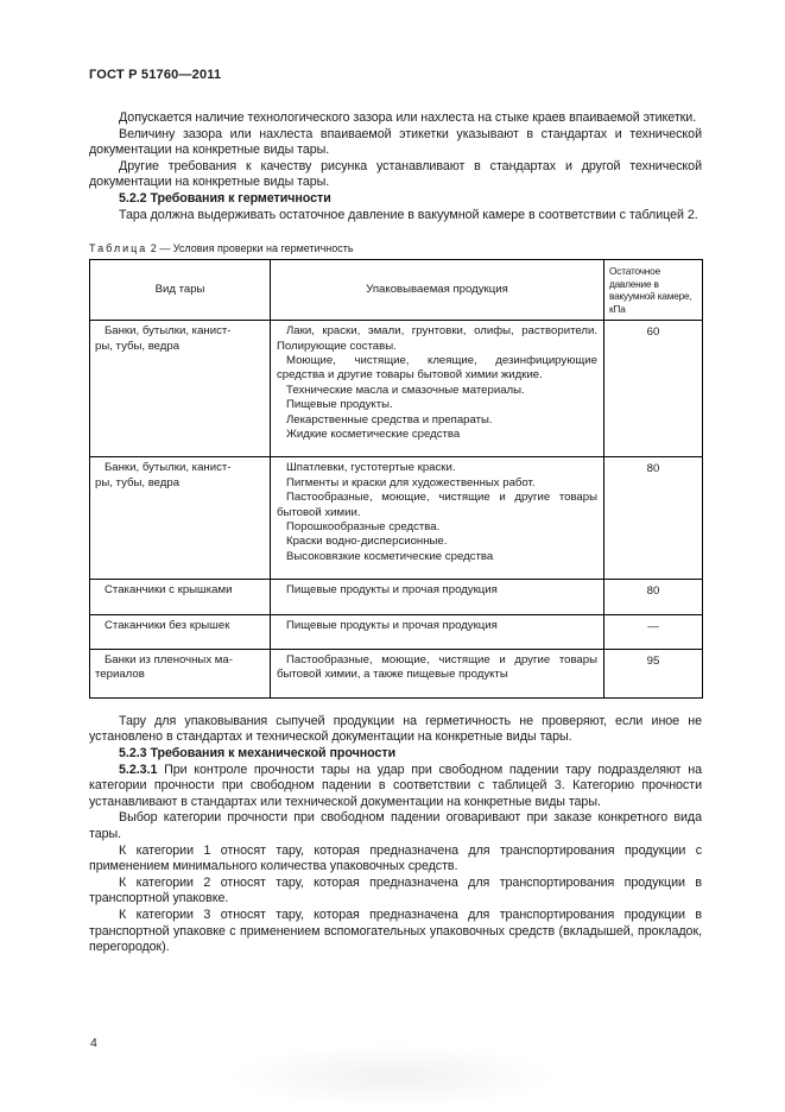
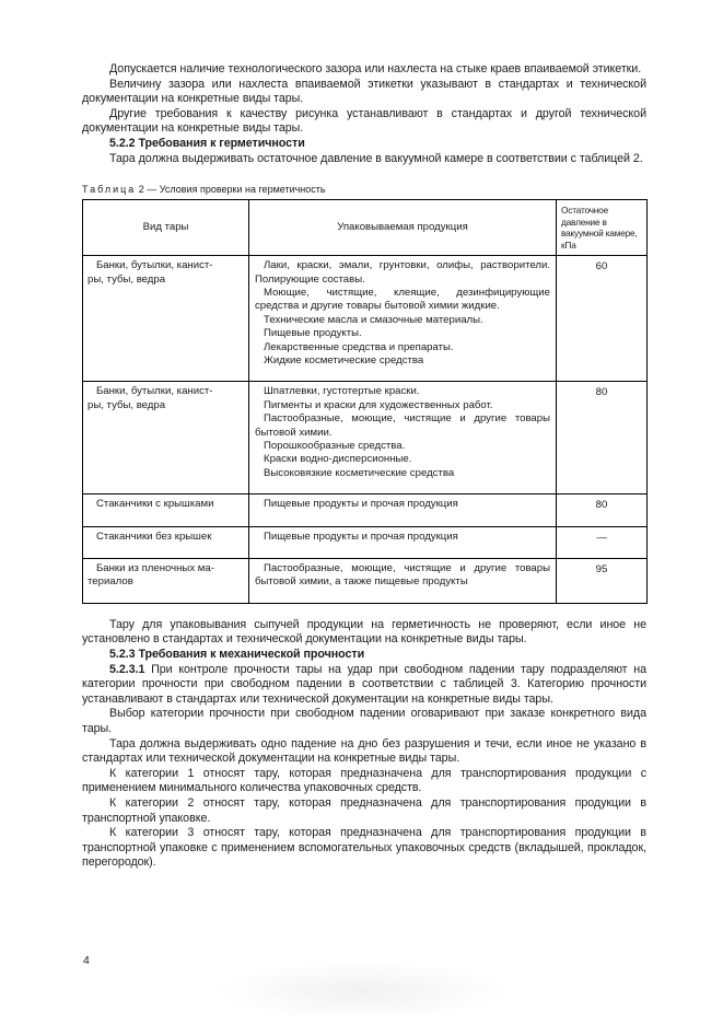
- ГОСТ Р 51760—2011
  Допускается наличие технологического зазора или нахлеста на стыке краев впаиваемой этикетки.
  Величину зазора или нахлеста впаиваемой этикетки указывают в стандартах и технической документации на конкретные виды тары.
  Другие требования к качеству рисунка устанавливают в стандартах и другой технической документации на конкретные виды тары.
  5.2.2 Требования к герметичности
  Тара должна выдерживать остаточное давление в вакуумной камере в соответствии с таблицей 2.
  Таблица 2 — Условия проверки на герметичность
  Вид тары	Упаковываемая продукция	Остаточное давление в вакуумной камере, кПа
  Банки, бутылки, канист- ры, тубы, ведра	Лаки, краски, эмали, грунтовки, олифы, растворители. Полирующие составы. Моющие, чистящие, клеящие, дезинфицирующие средства и другие товары бытовой химии жидкие. Технические масла и смазочные материалы. Пищевые продукты. Лекарственные средства и препараты. Жидкие косметические средства	60
  Банки, бутылки, канист- ры, тубы, ведра	Шпатлевки, густотертые краски. Пигменты и краски для художественных работ. Пастообразные, моющие, чистящие и другие товары бытовой химии. Порошкообразные средства. Краски водно-дисперсионные. Высоковязкие косметические средства	80
  Стаканчики с крышками	Пищевые продукты и прочая продукция	80
  Стаканчики без крышек	Пищевые продукты и прочая продукция	—
  Банки из пленочных ма- териалов	Пастообразные, моющие, чистящие и другие товары бытовой химии, а также пищевые продукты	95
  Тару для упаковывания сыпучей продукции на герметичность не проверяют, если иное не установлено в стандартах и технической документации на конкретные виды тары.
  5.2.3 Требования к механической прочности
  5.2.3.1 При контроле прочности тары на удар при свободном падении тару подразделяют на категории прочности при свободном падении в соответствии с таблицей 3. Категорию прочности устанавливают в стандартах или технической документации на конкретные виды тары.
  Выбор категории прочности при свободном падении оговаривают при заказе конкретного вида тары.
+ Тара должна выдерживать одно падение на дно без разрушения и течи, если иное не указано в стандартах или технической документации на конкретные виды тары.
  К категории 1 относят тару, которая предназначена для транспортирования продукции с применением минимального количества упаковочных средств.
  К категории 2 относят тару, которая предназначена для транспортирования продукции в транспортной упаковке.
  К категории 3 относят тару, которая предназначена для транспортирования продукции в транспортной упаковке с применением вспомогательных упаковочных средств (вкладышей, прокладок, перегородок).
  4
